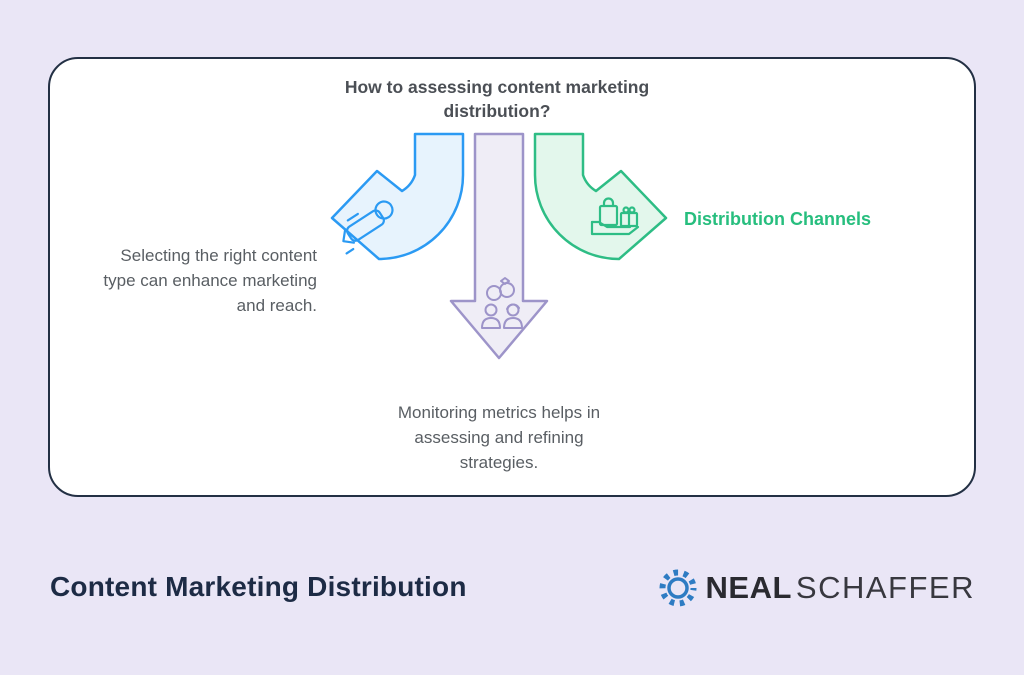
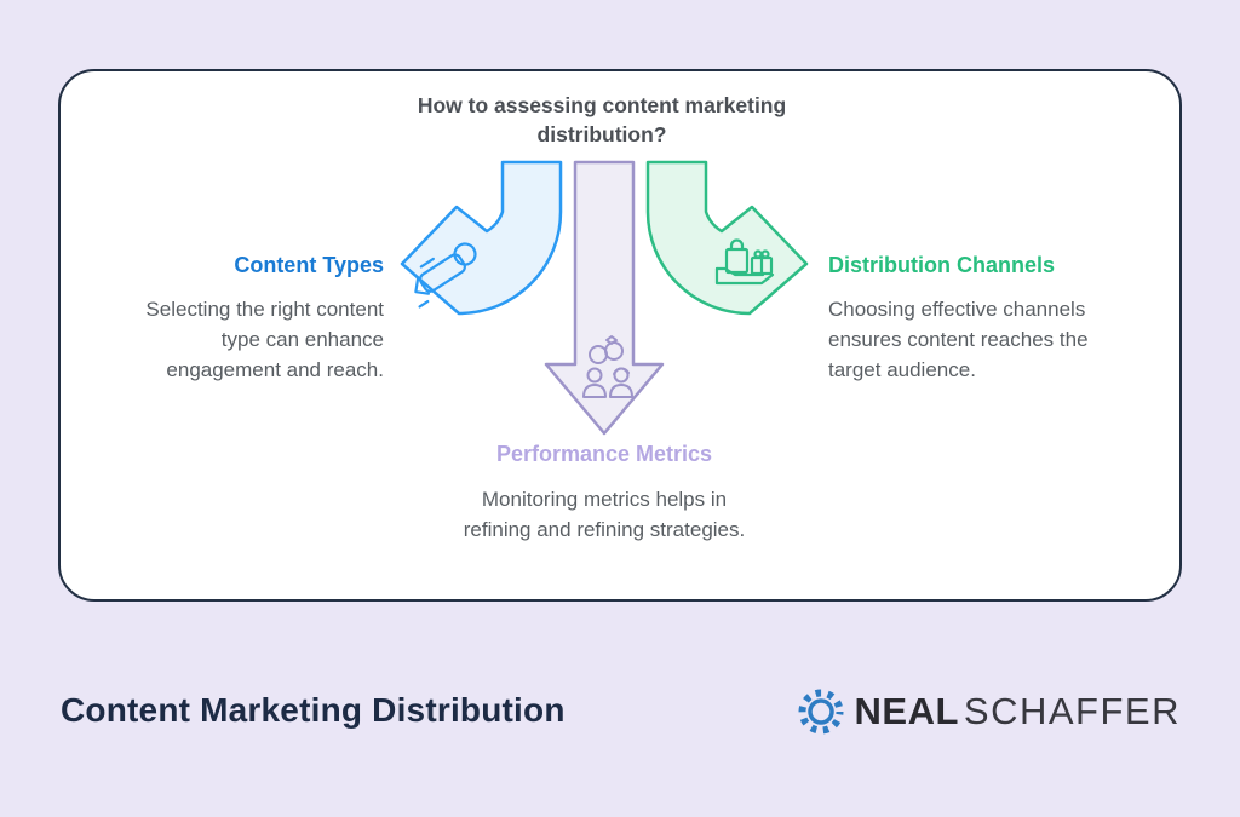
  How to assessing content marketing
  distribution?
+ Content Types
- Selecting the right content type can enhance marketing and reach.
+ Selecting the right content type can enhance engagement and reach.
  Distribution Channels
+ Choosing effective channels ensures content reaches the target audience.
+ Performance Metrics
- Monitoring metrics helps in assessing and refining strategies.
+ Monitoring metrics helps in refining and refining strategies.
  Content Marketing Distribution
  NEALSCHAFFER
